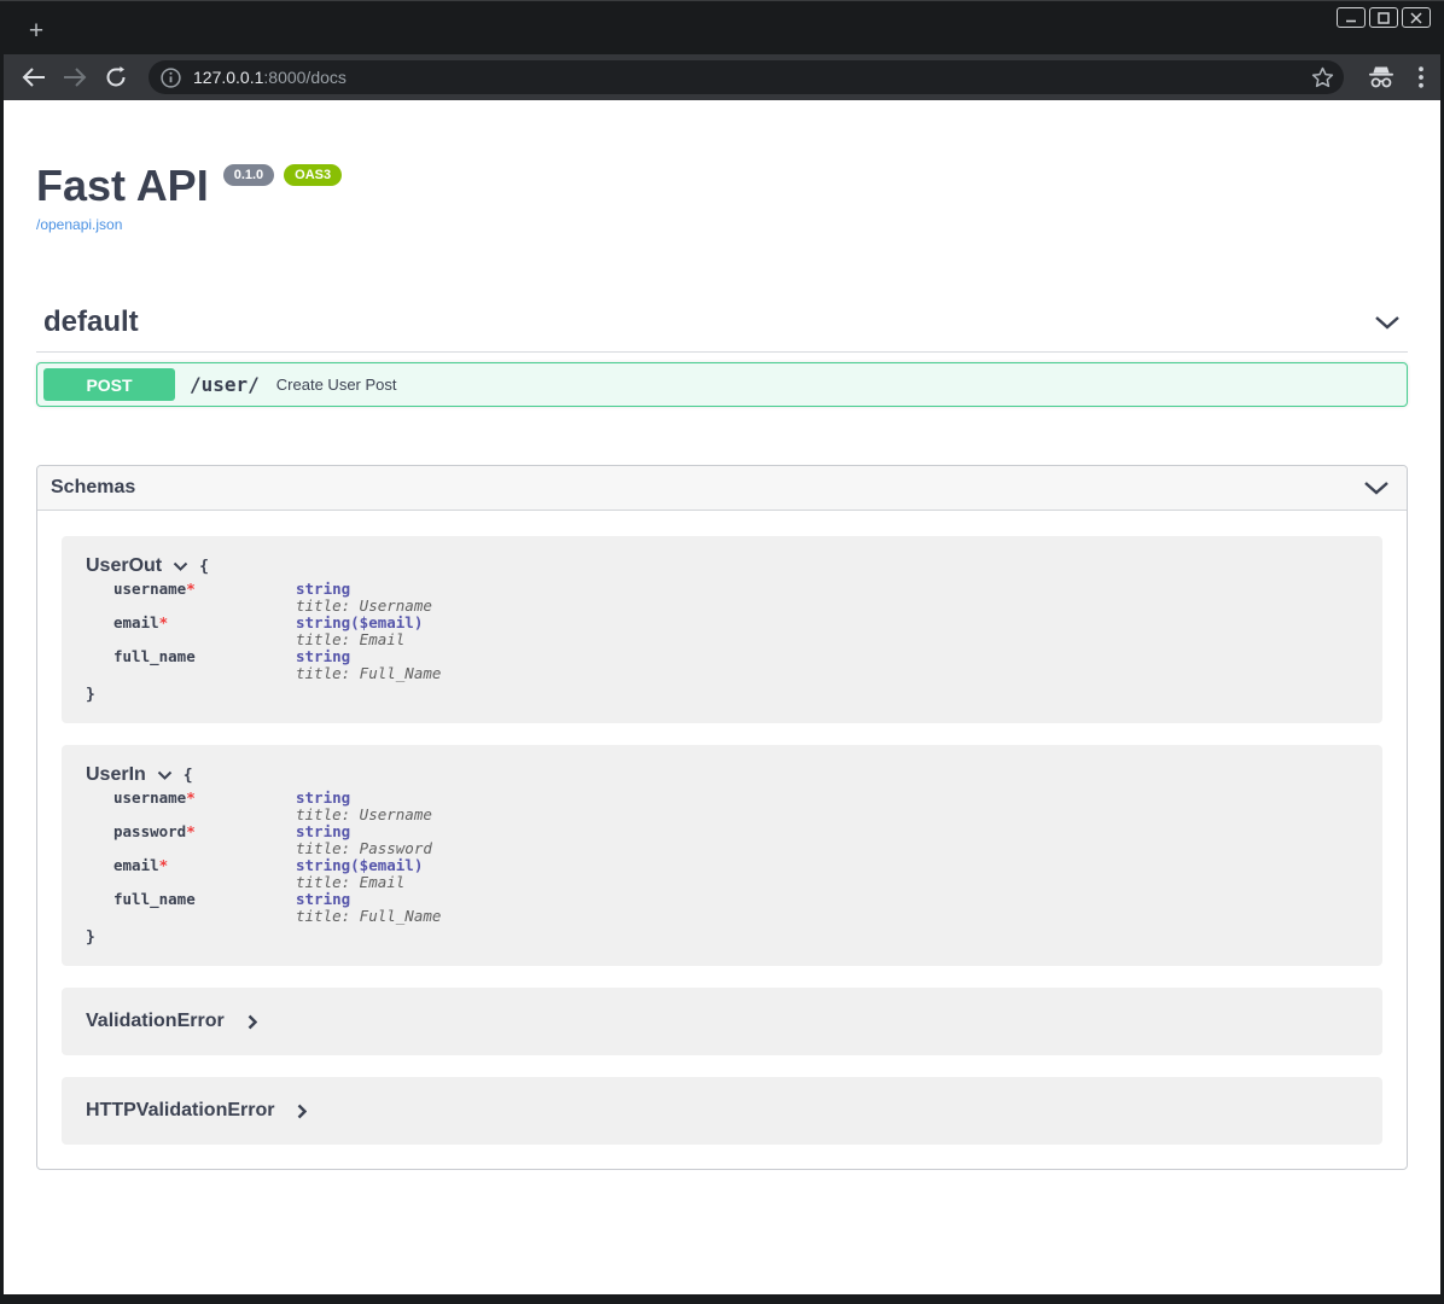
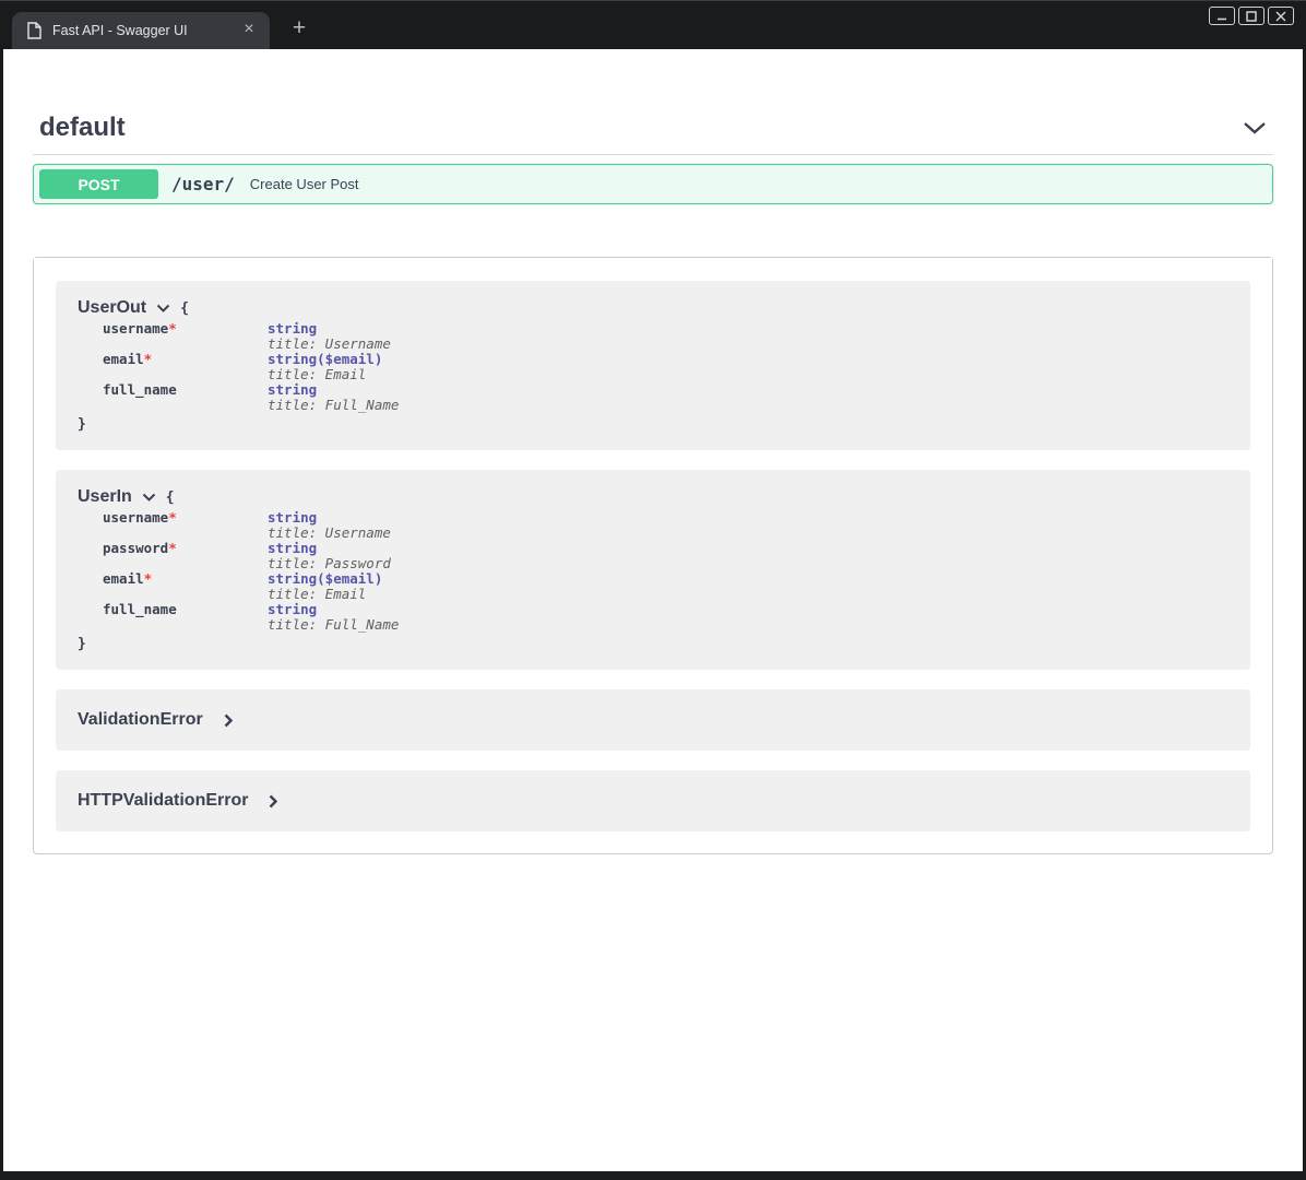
+ Fast API - Swagger UI
+ ×
  +
- 127.0.0.1:8000/docs
- Fast API
- 0.1.0
- OAS3
- /openapi.json
  default
  POST
  /user/
  Create User Post
- Schemas
  UserOut
  {
  username*
  string
  title: Username
  email*
  string($email)
  title: Email
  full_name
  string
  title: Full_Name
  }
  UserIn
  {
  username*
  string
  title: Username
  password*
  string
  title: Password
  email*
  string($email)
  title: Email
  full_name
  string
  title: Full_Name
  }
  ValidationError
  HTTPValidationError
